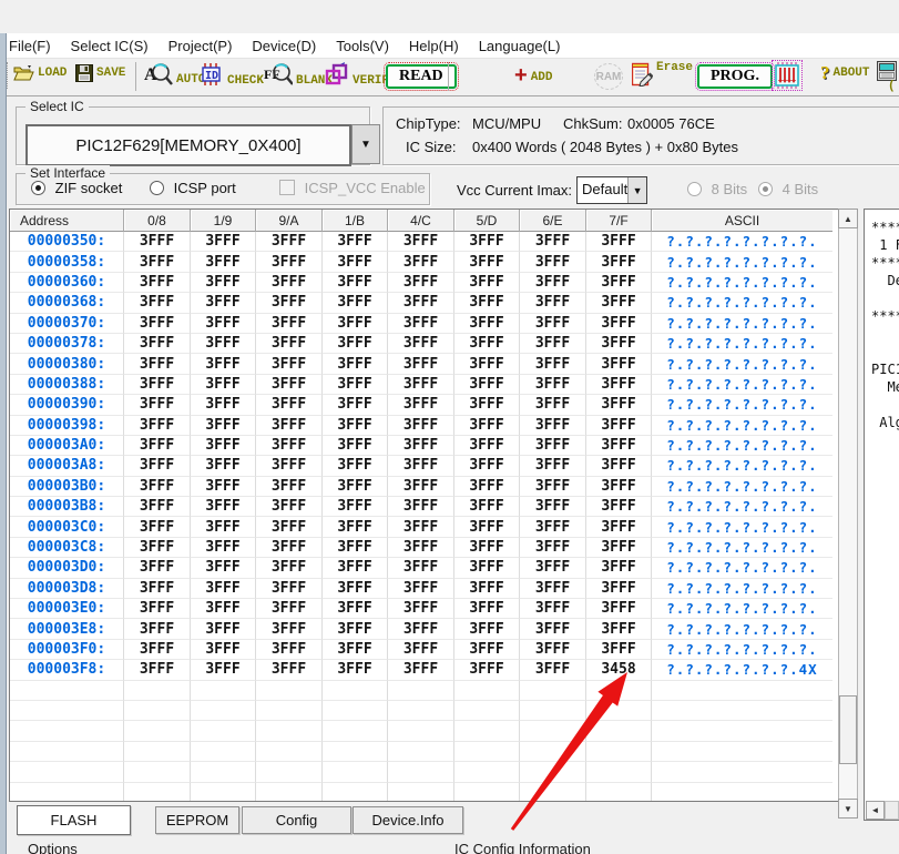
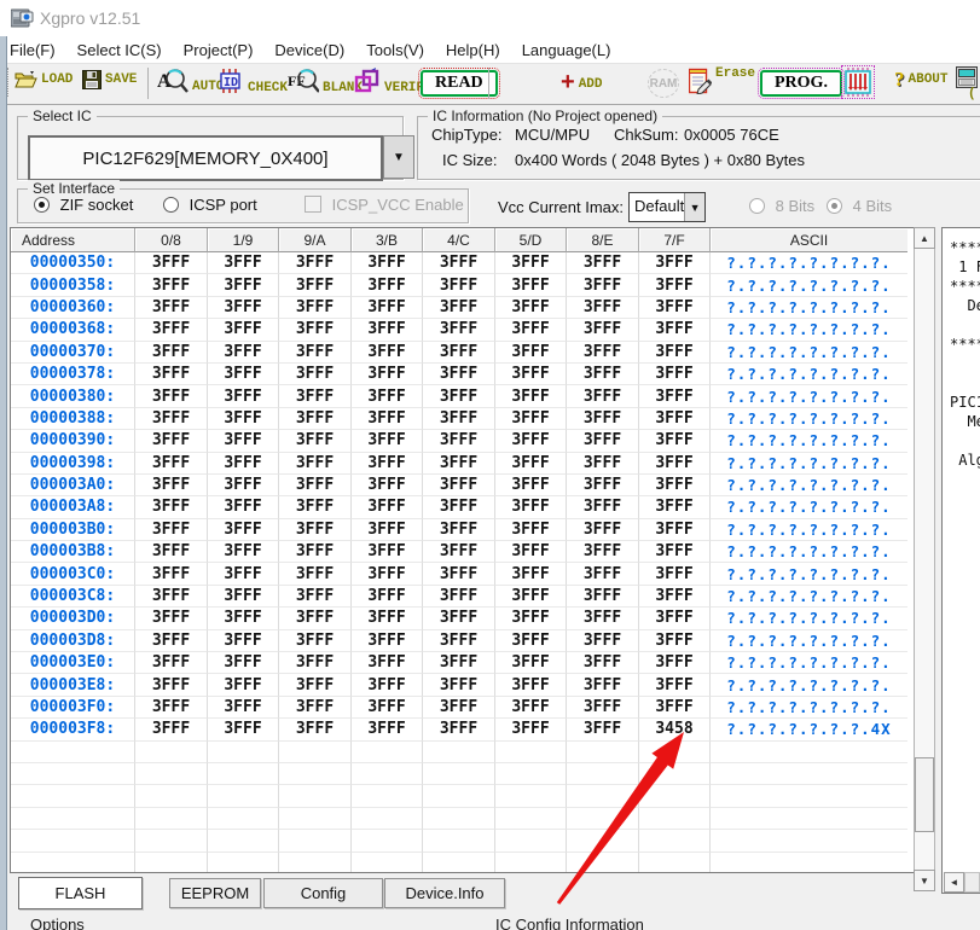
+ Xgpro v12.51
  File(F)
  Select IC(S)
  Project(P)
  Device(D)
  Tools(V)
  Help(H)
  Language(L)
  LOAD
  SAVE
  A
  AUTO
  ID
  CHECK
  FF
  BLANK
  READ
  +
  ADD
  RAM
  Erase
  PROG.
  ?
  ABOUT
  (
  Select IC
  PIC12F629[MEMORY_0X400]
  ▼
+ IC Information (No Project opened)
  ChipType:
  MCU/MPU
  ChkSum:
  0x0005 76CE
  IC Size:
  0x400 Words ( 2048 Bytes ) + 0x80 Bytes
  Set Interface
  ZIF socket
  ICSP port
  ICSP_VCC Enable
  Vcc Current Imax:
  Default
  ▼
  8 Bits
  4 Bits
  Address
  0/8
  1/9
  9/A
- 1/B
+ 3/B
  4/C
  5/D
- 6/E
+ 8/E
  7/F
  ASCII
  00000350:
  3FFF
  3FFF
  3FFF
  3FFF
  3FFF
  3FFF
  3FFF
  3FFF
  ?.?.?.?.?.?.?.?.
  00000358:
  3FFF
  3FFF
  3FFF
  3FFF
  3FFF
  3FFF
  3FFF
  3FFF
  ?.?.?.?.?.?.?.?.
  00000360:
  3FFF
  3FFF
  3FFF
  3FFF
  3FFF
  3FFF
  3FFF
  3FFF
  ?.?.?.?.?.?.?.?.
  00000368:
  3FFF
  3FFF
  3FFF
  3FFF
  3FFF
  3FFF
  3FFF
  3FFF
  ?.?.?.?.?.?.?.?.
  00000370:
  3FFF
  3FFF
  3FFF
  3FFF
  3FFF
  3FFF
  3FFF
  3FFF
  ?.?.?.?.?.?.?.?.
  00000378:
  3FFF
  3FFF
  3FFF
  3FFF
  3FFF
  3FFF
  3FFF
  3FFF
  ?.?.?.?.?.?.?.?.
  00000380:
  3FFF
  3FFF
  3FFF
  3FFF
  3FFF
  3FFF
  3FFF
  3FFF
  ?.?.?.?.?.?.?.?.
  00000388:
  3FFF
  3FFF
  3FFF
  3FFF
  3FFF
  3FFF
  3FFF
  3FFF
  ?.?.?.?.?.?.?.?.
  00000390:
  3FFF
  3FFF
  3FFF
  3FFF
  3FFF
  3FFF
  3FFF
  3FFF
  ?.?.?.?.?.?.?.?.
  00000398:
  3FFF
  3FFF
  3FFF
  3FFF
  3FFF
  3FFF
  3FFF
  3FFF
  ?.?.?.?.?.?.?.?.
  000003A0:
  3FFF
  3FFF
  3FFF
  3FFF
  3FFF
  3FFF
  3FFF
  3FFF
  ?.?.?.?.?.?.?.?.
  000003A8:
  3FFF
  3FFF
  3FFF
  3FFF
  3FFF
  3FFF
  3FFF
  3FFF
  ?.?.?.?.?.?.?.?.
  000003B0:
  3FFF
  3FFF
  3FFF
  3FFF
  3FFF
  3FFF
  3FFF
  3FFF
  ?.?.?.?.?.?.?.?.
  000003B8:
  3FFF
  3FFF
  3FFF
  3FFF
  3FFF
  3FFF
  3FFF
  3FFF
  ?.?.?.?.?.?.?.?.
  000003C0:
  3FFF
  3FFF
  3FFF
  3FFF
  3FFF
  3FFF
  3FFF
  3FFF
  ?.?.?.?.?.?.?.?.
  000003C8:
  3FFF
  3FFF
  3FFF
  3FFF
  3FFF
  3FFF
  3FFF
  3FFF
  ?.?.?.?.?.?.?.?.
  000003D0:
  3FFF
  3FFF
  3FFF
  3FFF
  3FFF
  3FFF
  3FFF
  3FFF
  ?.?.?.?.?.?.?.?.
  000003D8:
  3FFF
  3FFF
  3FFF
  3FFF
  3FFF
  3FFF
  3FFF
  3FFF
  ?.?.?.?.?.?.?.?.
  000003E0:
  3FFF
  3FFF
  3FFF
  3FFF
  3FFF
  3FFF
  3FFF
  3FFF
  ?.?.?.?.?.?.?.?.
  000003E8:
  3FFF
  3FFF
  3FFF
  3FFF
  3FFF
  3FFF
  3FFF
  3FFF
  ?.?.?.?.?.?.?.?.
  000003F0:
  3FFF
  3FFF
  3FFF
  3FFF
  3FFF
  3FFF
  3FFF
  3FFF
  ?.?.?.?.?.?.?.?.
  000003F8:
  3FFF
  3FFF
  3FFF
  3FFF
  3FFF
  3FFF
  3FFF
  3458
  ?.?.?.?.?.?.?.4X
  ▲
  ▼
  ***
  ***
  ***
  PIC
  ◄
  FLASH
  EEPROM
  Config
  Device.Info
  Options
  IC Config Information
